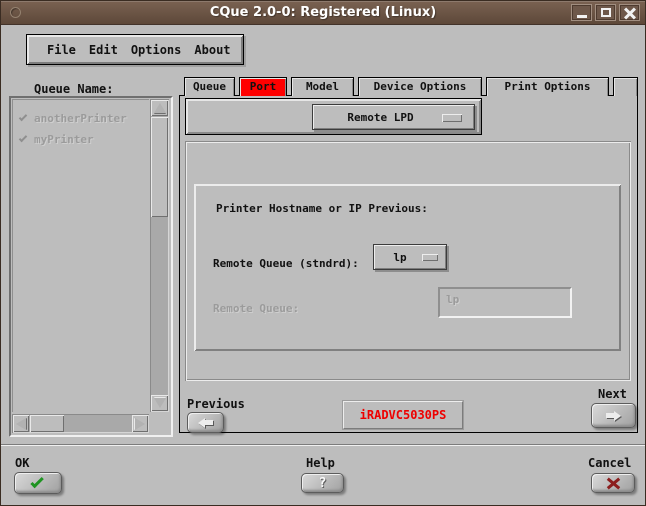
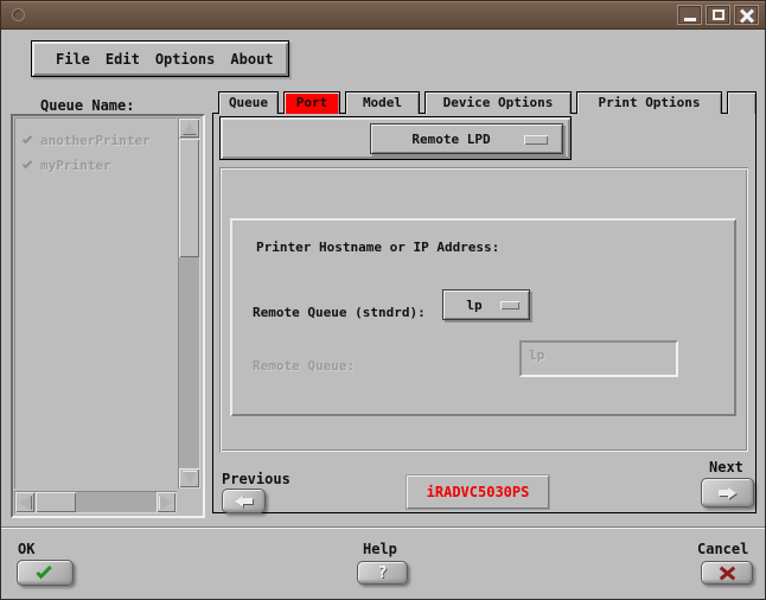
- CQue 2.0-0: Registered (Linux)
  File
  Edit
  Options
  About
  Queue Name:
  anotherPrinter
  myPrinter
  Queue
  Port
  Model
  Device Options
  Print Options
  Remote LPD
- Printer Hostname or IP Previous:
+ Printer Hostname or IP Address:
  Remote Queue (stndrd):
  lp
  Remote Queue:
  lp
  Previous
  iRADVC5030PS
  Next
  OK
  Help
  ?
  Cancel
